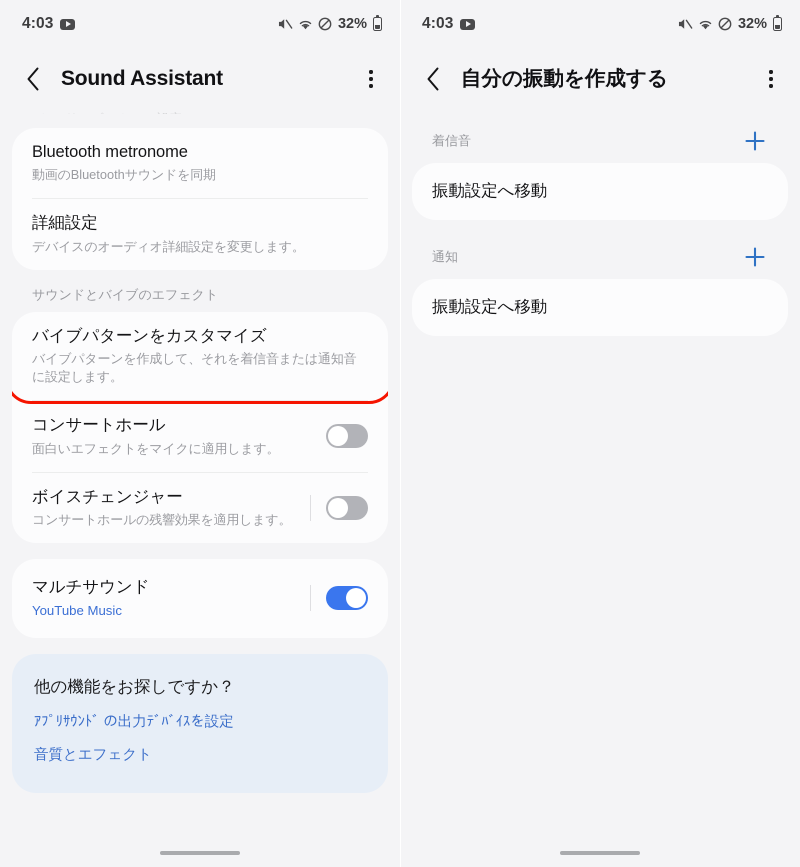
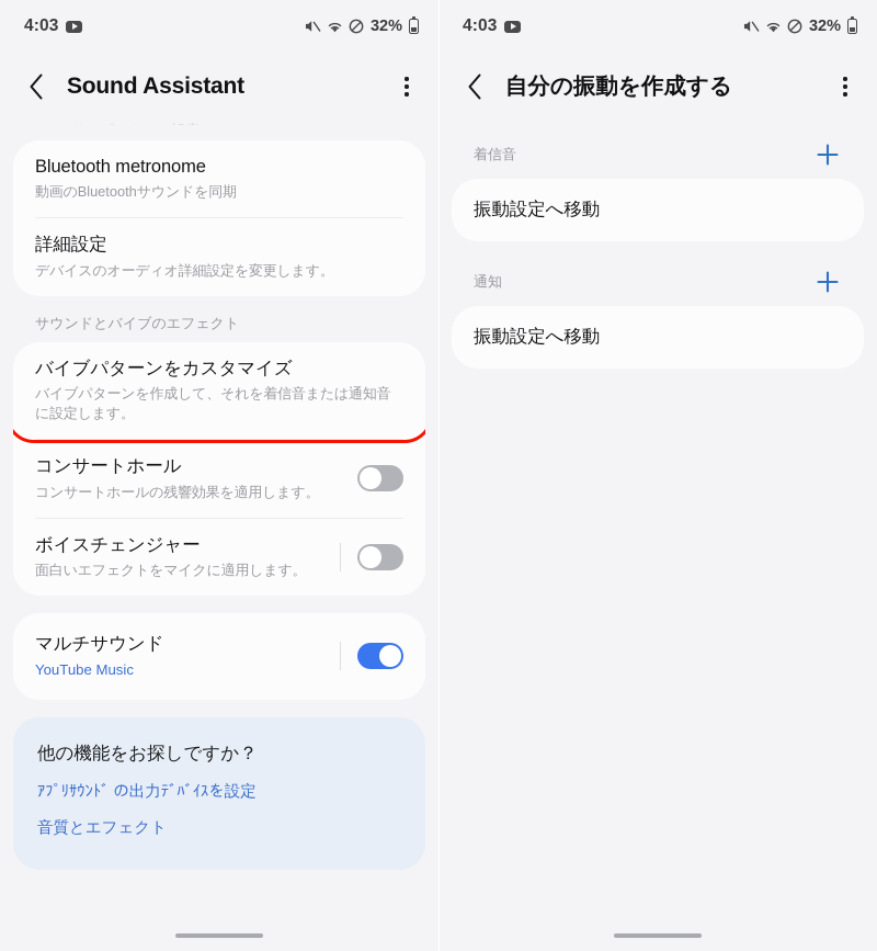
  4:03
  32%
  Sound Assistant
  Bluetooth metronome
  動画のBluetoothサウンドを同期
  詳細設定
  デバイスのオーディオ詳細設定を変更します。
  サウンドとバイブのエフェクト
  バイブパターンをカスタマイズ
  バイブパターンを作成して、それを着信音または通知音に設定します。
  コンサートホール
- 面白いエフェクトをマイクに適用します。
+ コンサートホールの残響効果を適用します。
  ボイスチェンジャー
- コンサートホールの残響効果を適用します。
+ 面白いエフェクトをマイクに適用します。
  マルチサウンド
  YouTube Music
  他の機能をお探しですか？
  ｱﾌﾟﾘｻｳﾝﾄﾞ の出力ﾃﾞﾊﾞｲｽを設定
  音質とエフェクト
  4:03
  32%
  自分の振動を作成する
  着信音
  振動設定へ移動
  通知
  振動設定へ移動
